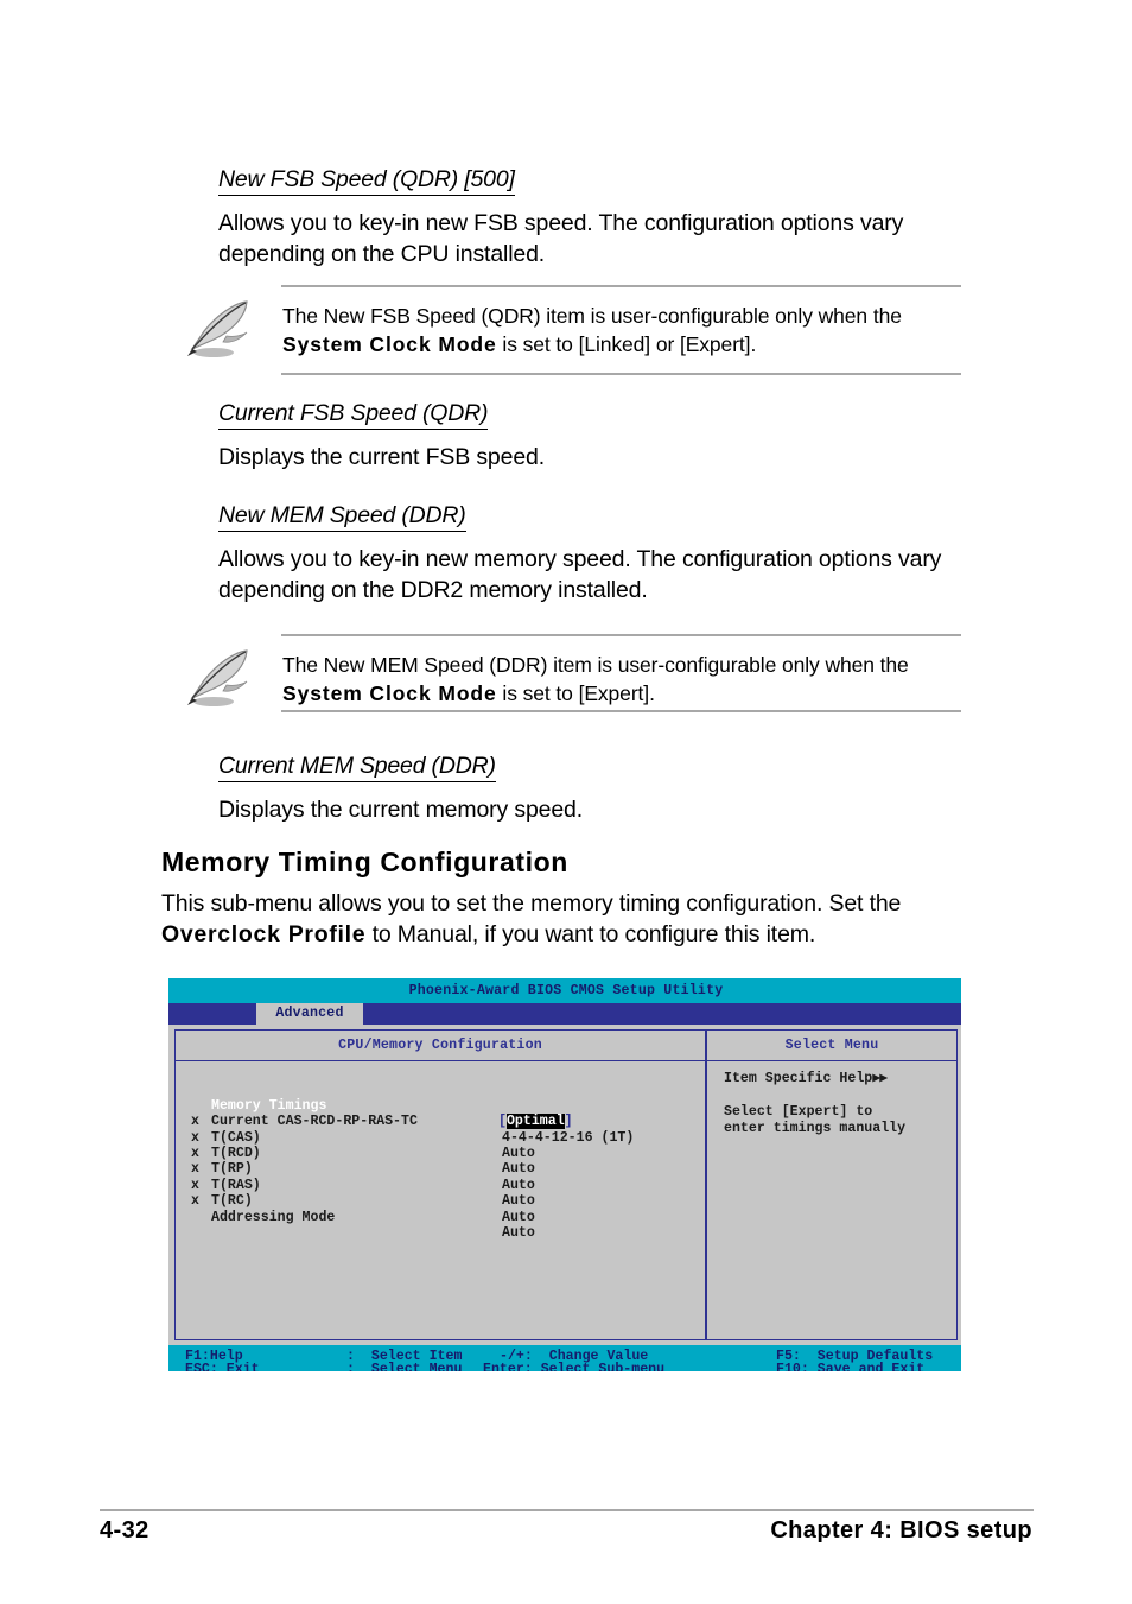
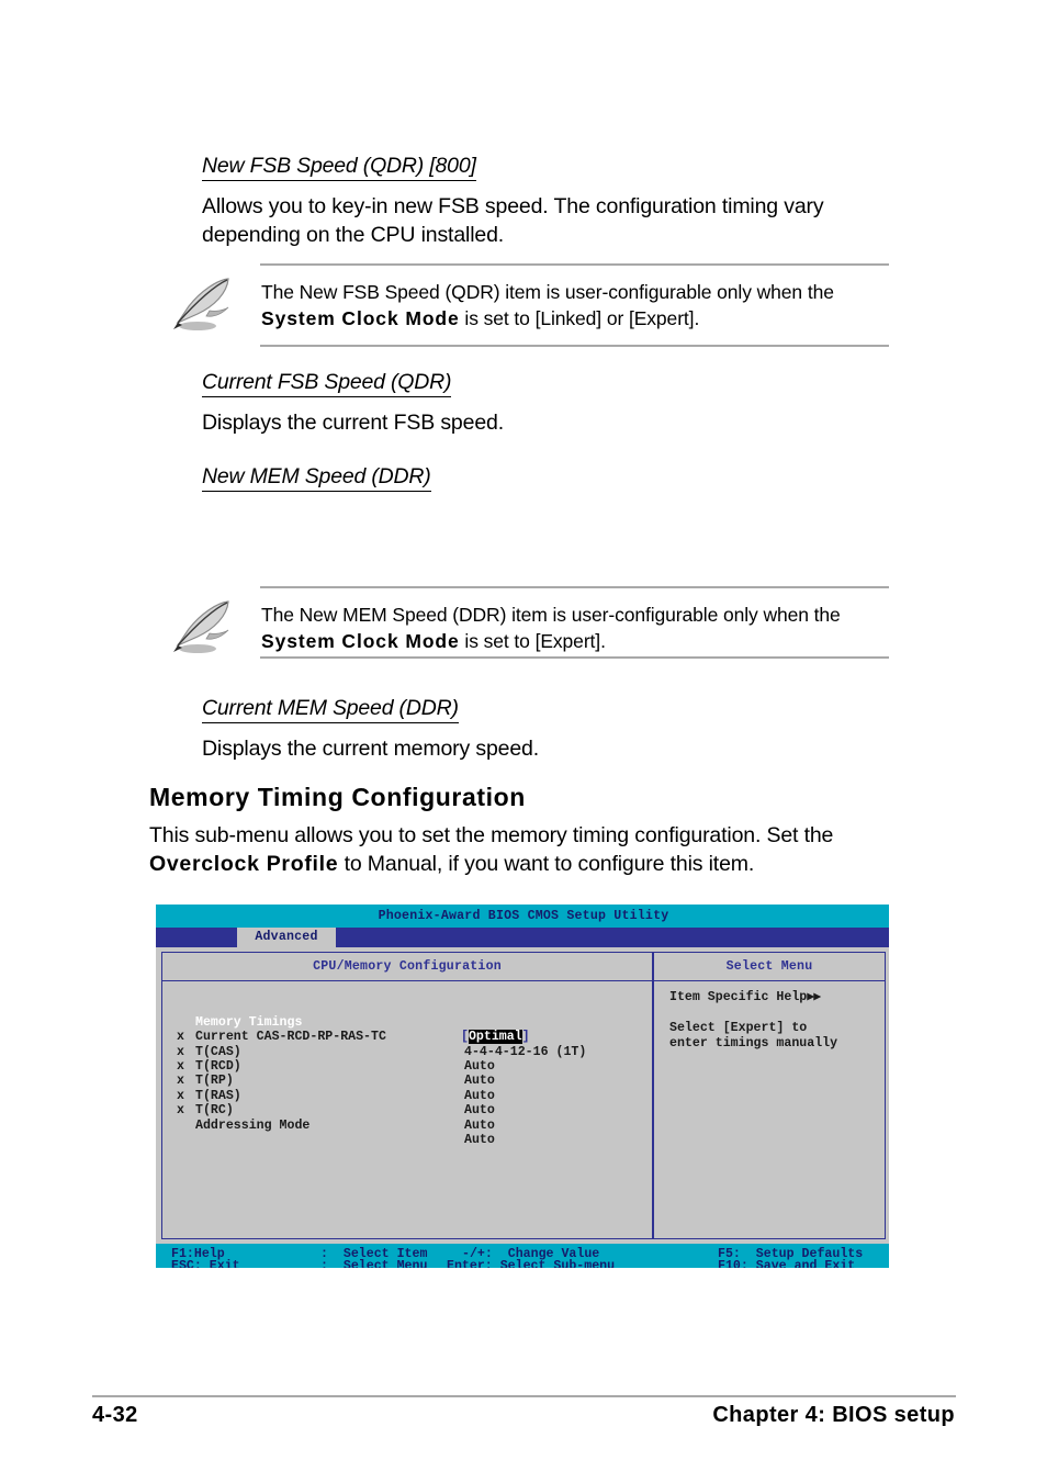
- New FSB Speed (QDR) [500]
+ New FSB Speed (QDR) [800]
- Allows you to key-in new FSB speed. The configuration options vary depending on the CPU installed.
+ Allows you to key-in new FSB speed. The configuration timing vary depending on the CPU installed.
  The New FSB Speed (QDR) item is user-configurable only when the System Clock Mode is set to [Linked] or [Expert].
  Current FSB Speed (QDR)
  Displays the current FSB speed.
  New MEM Speed (DDR)
- Allows you to key-in new memory speed. The configuration options vary depending on the DDR2 memory installed.
  The New MEM Speed (DDR) item is user-configurable only when the System Clock Mode is set to [Expert].
  Current MEM Speed (DDR)
  Displays the current memory speed.
  Memory Timing Configuration
  This sub-menu allows you to set the memory timing configuration. Set the Overclock Profile to Manual, if you want to configure this item.
  Phoenix-Award BIOS CMOS Setup Utility
  Advanced
  CPU/Memory Configuration
  Memory Timings
  [Optimal]
  Current CAS-RCD-RP-RAS-TC
  4-4-4-12-16 (1T)
  x
  T(CAS)
  Auto
  x
  T(RCD)
  Auto
  x
  T(RP)
  Auto
  x
  T(RAS)
  Auto
  x
  T(RC)
  Auto
  x
  Addressing Mode
  Auto
  Select Menu
  Item Specific Help▶▶
  Select [Expert] to enter timings manually
  F1:Help
  ESC: Exit
  : Select Item
  : Select Menu
  -/+: Change Value
  Enter: Select Sub-menu
  F5: Setup Defaults
  F10: Save and Exit
  4-32
  Chapter 4: BIOS setup
